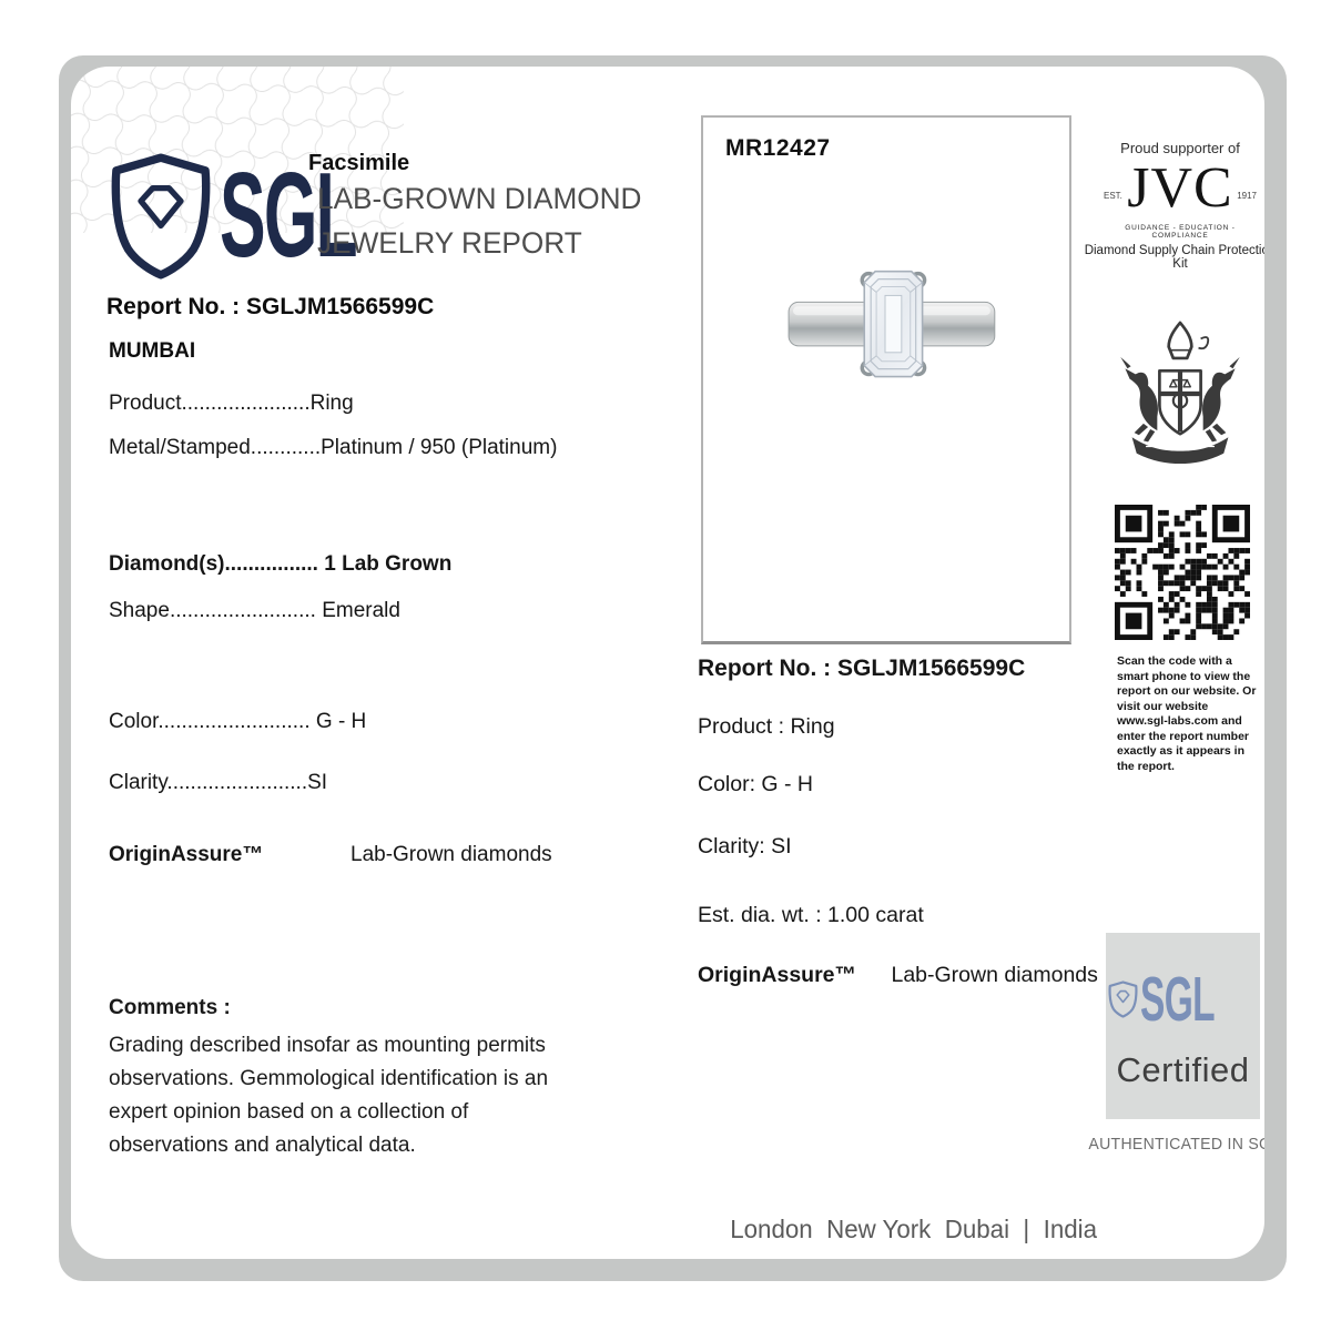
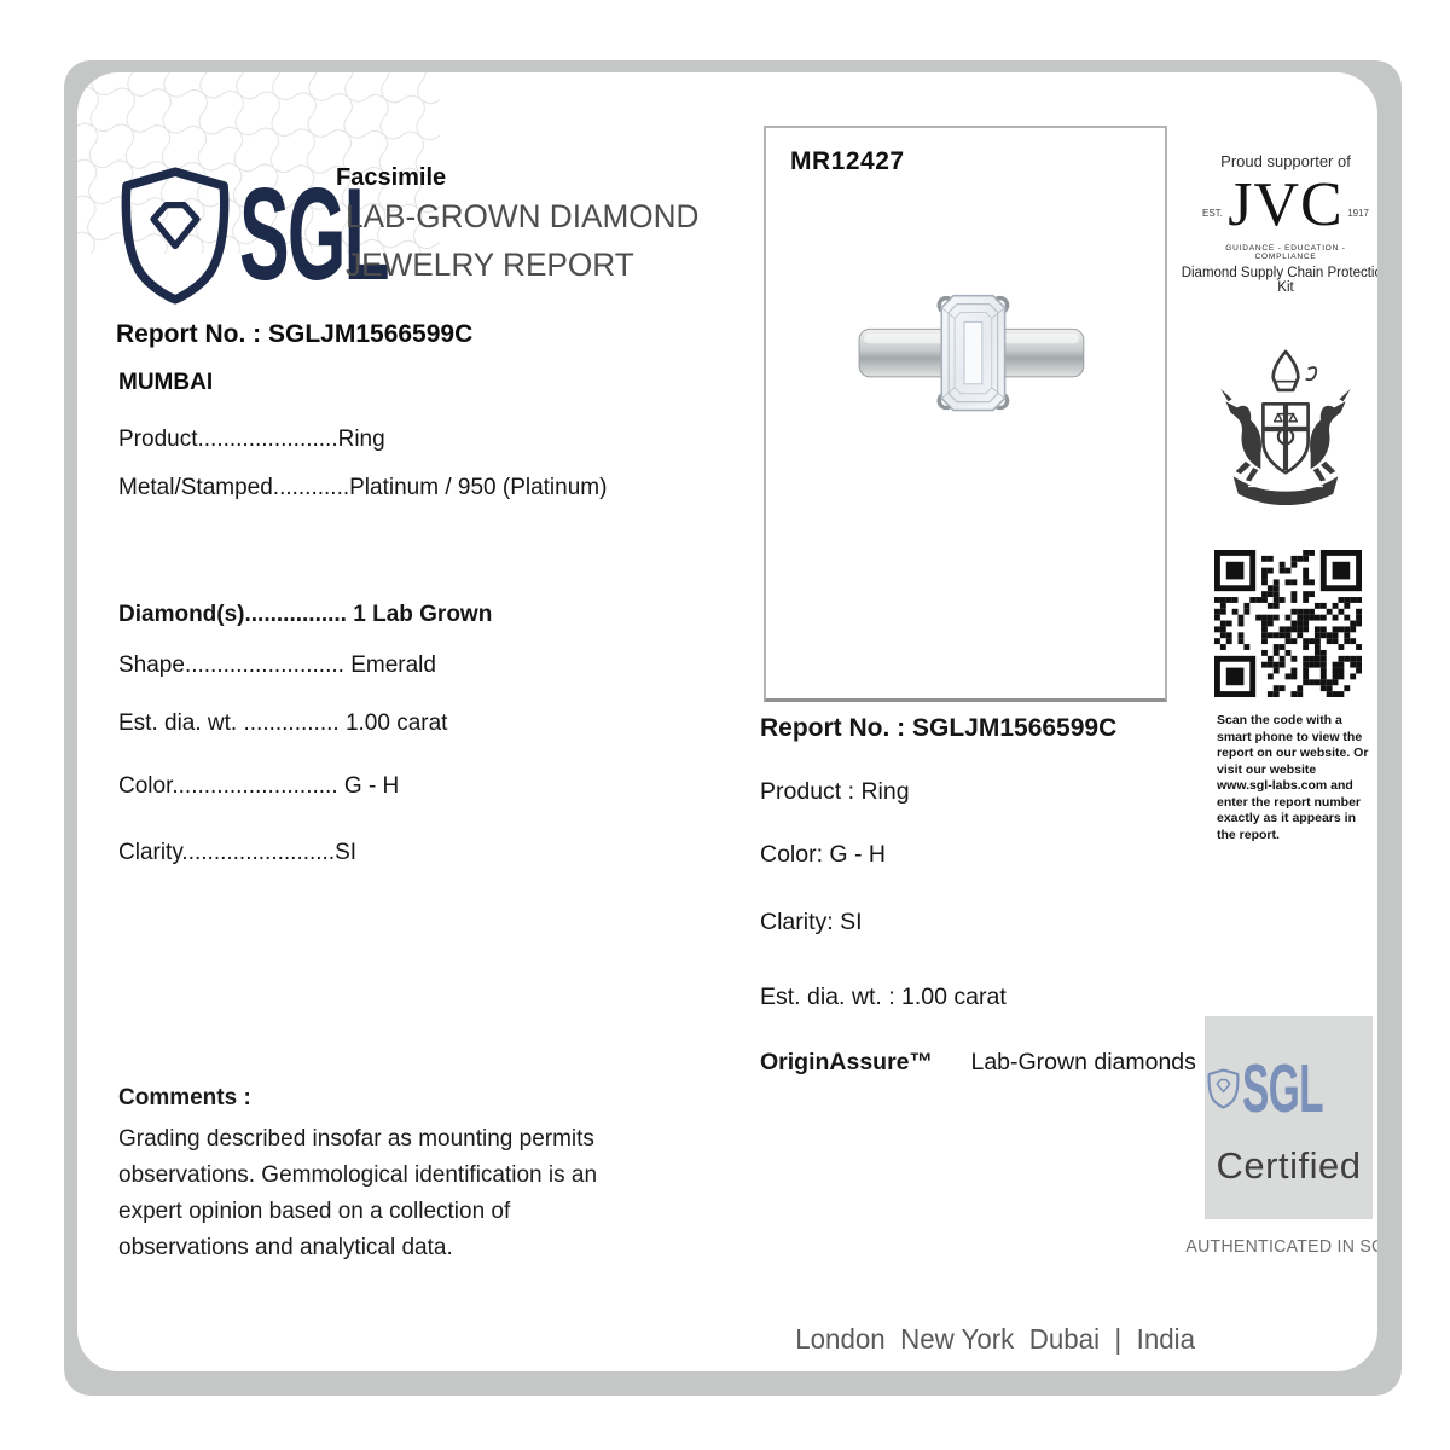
  SGL
  Facsimile
  LAB-GROWN DIAMOND
  JEWELRY REPORT
  Report No. : SGLJM1566599C
  MUMBAI
  Product......................Ring
  Metal/Stamped............Platinum / 950 (Platinum)
  Diamond(s)................ 1 Lab Grown
  Shape......................... Emerald
+ Est. dia. wt. ............... 1.00 carat
  Color.......................... G - H
  Clarity........................SI
- OriginAssure™
- Lab-Grown diamonds
  Comments :
  Grading described insofar as mounting permits observations. Gemmological identification is an expert opinion based on a collection of observations and analytical data.
  MR12427
  Report No. : SGLJM1566599C
  Product : Ring
  Color: G - H
  Clarity: SI
  Est. dia. wt. : 1.00 carat
  OriginAssure™ Lab-Grown diamonds
  Proud supporter of
  JVC
  EST.
  1917
  Diamond Supply Chain Protecti Kit
  Scan the code with a smart phone to view the report on our website. Or visit our website www.sgl-labs.com and enter the report number exactly as it appears in the report.
  SGL
  Certified
  AUTHENTICATED IN S
  London New York Dubai | India
